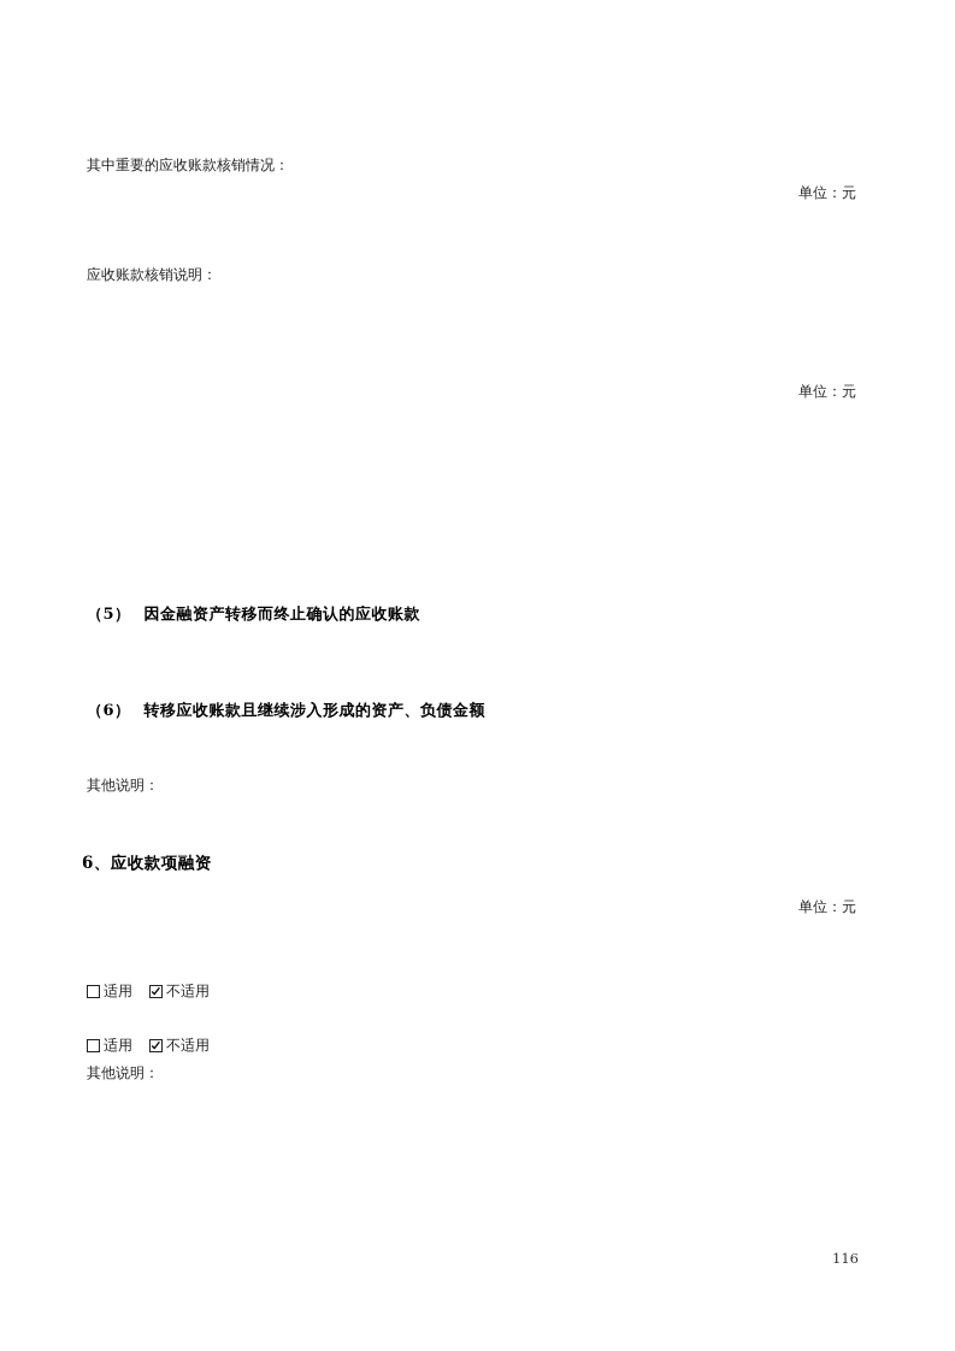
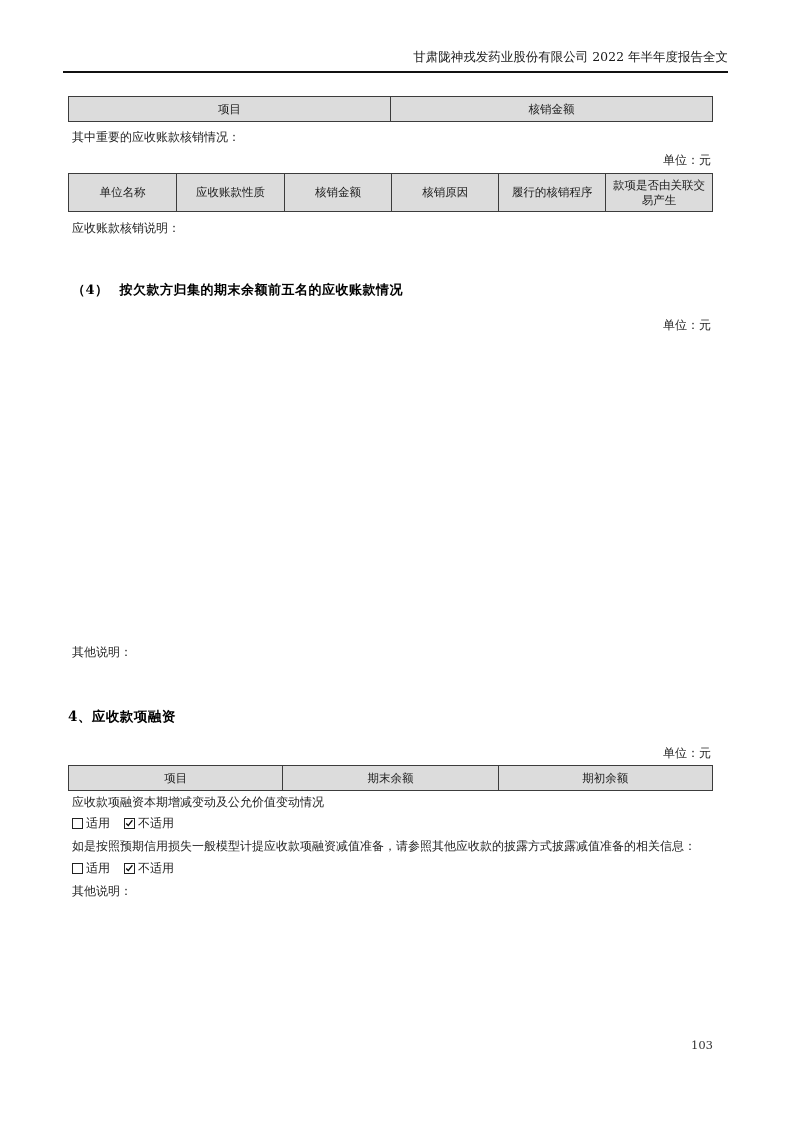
+ 甘肃陇神戎发药业股份有限公司 2022 年半年度报告全文
+ 项目	核销金额
  其中重要的应收账款核销情况：
  单位：元
+ 单位名称	应收账款性质	核销金额	核销原因	履行的核销程序	款项是否由关联交易产生
  应收账款核销说明：
+ （4） 按欠款方归集的期末余额前五名的应收账款情况
  单位：元
- （5） 因金融资产转移而终止确认的应收账款
- （6） 转移应收账款且继续涉入形成的资产、负债金额
  其他说明：
- 6、应收款项融资
+ 4、应收款项融资
  单位：元
+ 项目	期末余额	期初余额
+ 应收款项融资本期增减变动及公允价值变动情况
  适用
  不适用
+ 如是按照预期信用损失一般模型计提应收款项融资减值准备，请参照其他应收款的披露方式披露减值准备的相关信息：
  适用
  不适用
  其他说明：
- 116
+ 103
